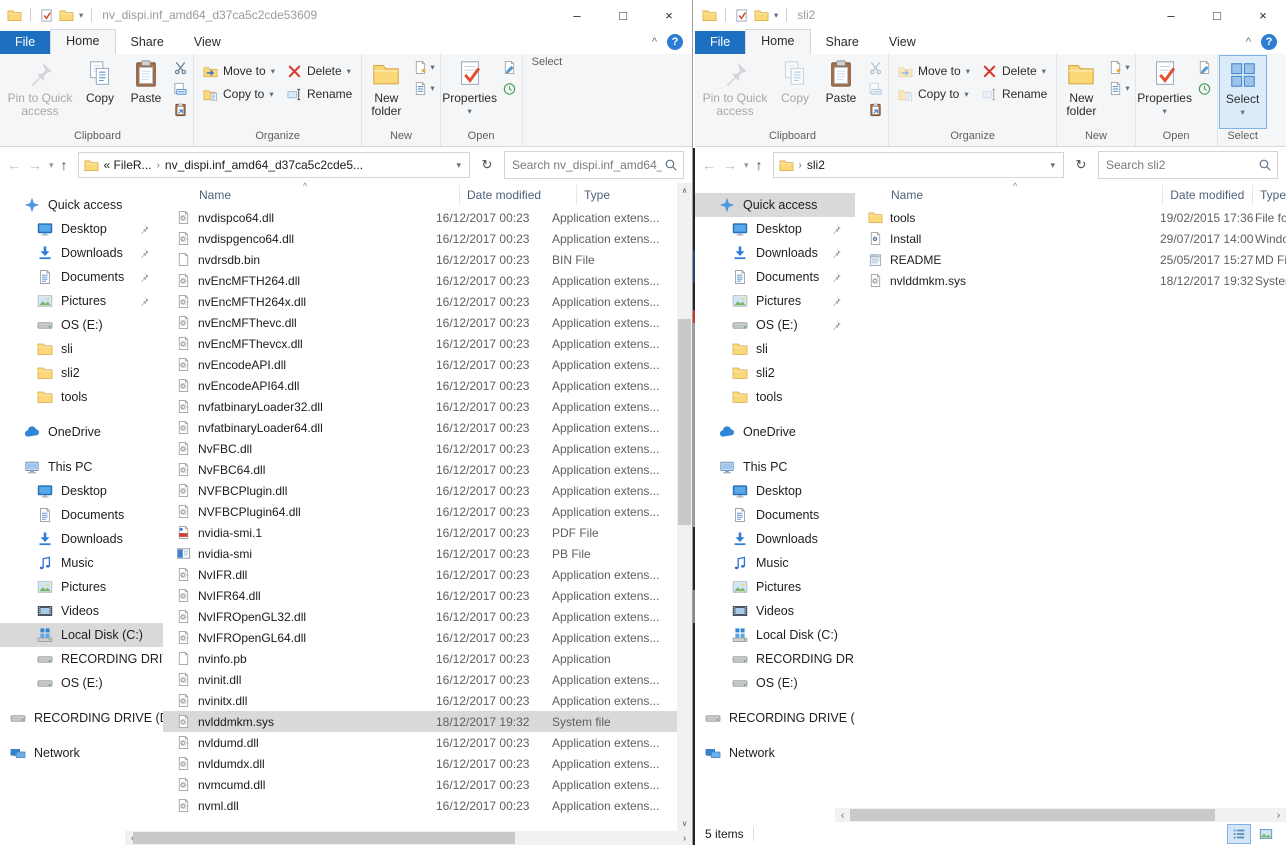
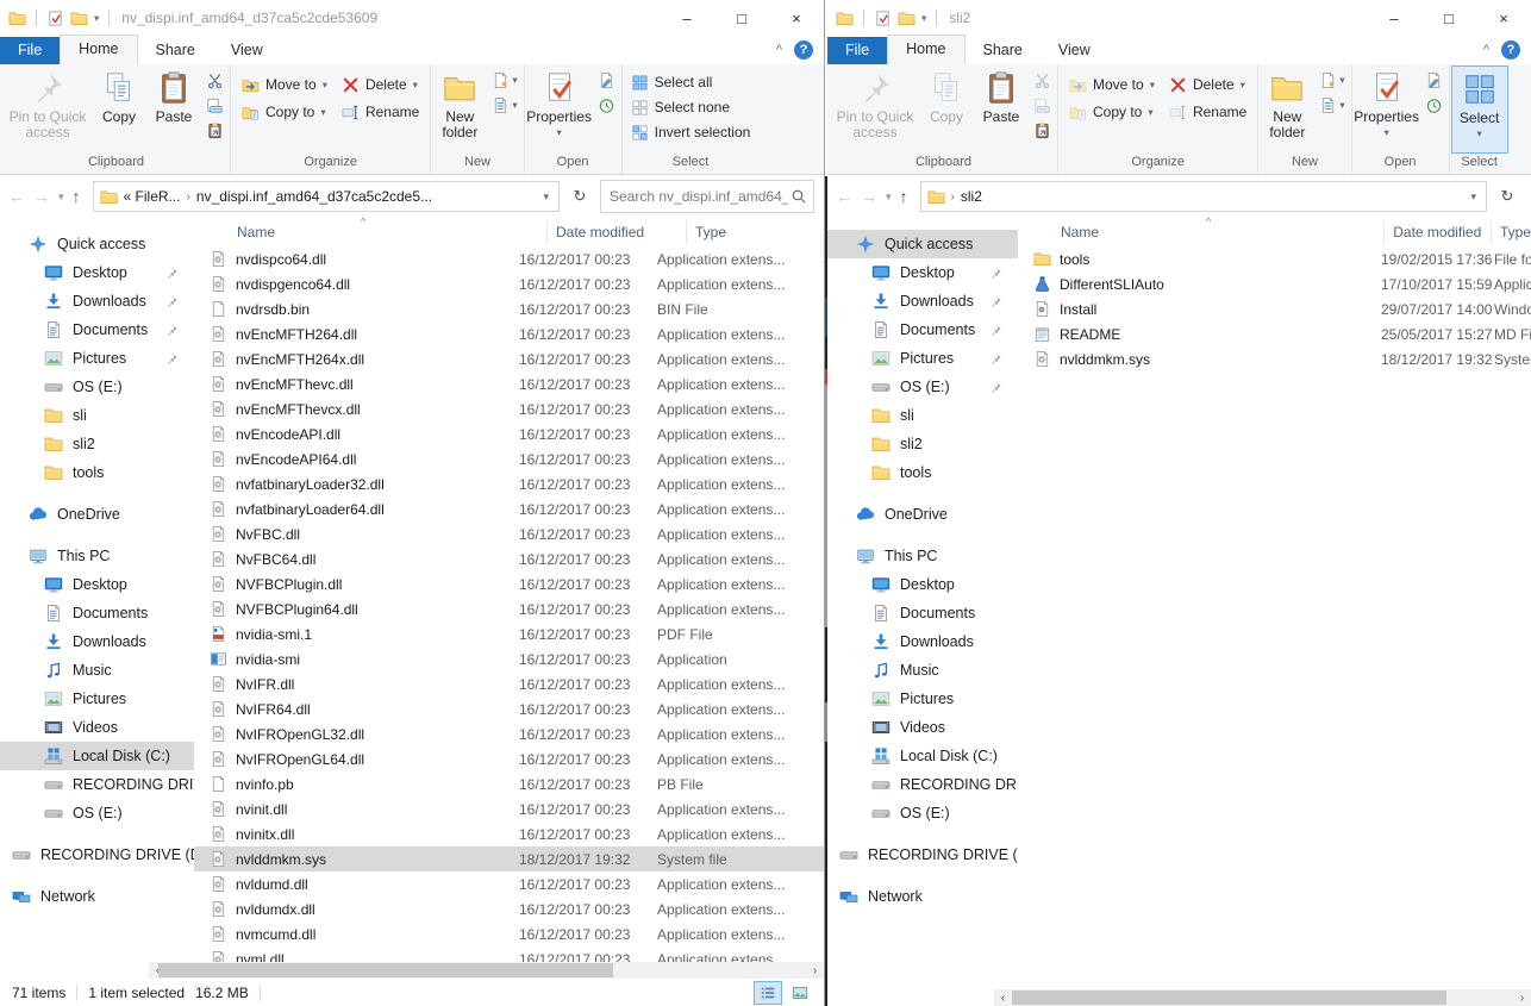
  ▾
  nv_dispi.inf_amd64_d37ca5c2cde53609
  –
  □
  ×
  File
  Home
  Share
  View
  ^
  ?
  Pin to Quick access
  Copy
  Paste
  Clipboard
  Move to
  ▾
  Delete
  ▾
  Copy to
  ▾
  Rename
  Organize
  New folder
  ▾
  ▾
  New
  Properties
  ▾
  Open
+ Select all
+ Select none
+ Invert selection
  Select
  ←
  →
  ▾
  ↑
  « FileR...
  ›
  nv_dispi.inf_amd64_d37ca5c2cde5...
  ▾
  ↻
  Search nv_dispi.inf_amd64_
  Quick access
  Desktop
  Downloads
  Documents
  Pictures
  OS (E:)
  sli
  sli2
  tools
  OneDrive
  This PC
  Desktop
  Documents
  Downloads
  Music
  Pictures
  Videos
  Local Disk (C:)
  RECORDING DRI
  OS (E:)
  RECORDING DRIVE (
  Network
  ^
  Name
  Date modified
  Type
  nvdispco64.dll
  16/12/2017 00:23
  Application extens...
  nvdispgenco64.dll
  16/12/2017 00:23
  Application extens...
  nvdrsdb.bin
  16/12/2017 00:23
  BIN File
  nvEncMFTH264.dll
  16/12/2017 00:23
  Application extens...
  nvEncMFTH264x.dll
  16/12/2017 00:23
  Application extens...
  nvEncMFThevc.dll
  16/12/2017 00:23
  Application extens...
  nvEncMFThevcx.dll
  16/12/2017 00:23
  Application extens...
  nvEncodeAPI.dll
  16/12/2017 00:23
  Application extens...
  nvEncodeAPI64.dll
  16/12/2017 00:23
  Application extens...
  nvfatbinaryLoader32.dll
  16/12/2017 00:23
  Application extens...
  nvfatbinaryLoader64.dll
  16/12/2017 00:23
  Application extens...
  NvFBC.dll
  16/12/2017 00:23
  Application extens...
  NvFBC64.dll
  16/12/2017 00:23
  Application extens...
  NVFBCPlugin.dll
  16/12/2017 00:23
  Application extens...
  NVFBCPlugin64.dll
  16/12/2017 00:23
  Application extens...
  nvidia-smi.1
  16/12/2017 00:23
  PDF File
  nvidia-smi
  16/12/2017 00:23
- PB File
+ Application
  NvIFR.dll
  16/12/2017 00:23
  Application extens...
  NvIFR64.dll
  16/12/2017 00:23
  Application extens...
  NvIFROpenGL32.dll
  16/12/2017 00:23
  Application extens...
  NvIFROpenGL64.dll
  16/12/2017 00:23
  Application extens...
  nvinfo.pb
  16/12/2017 00:23
- Application
+ PB File
  nvinit.dll
  16/12/2017 00:23
  Application extens...
  nvinitx.dll
  16/12/2017 00:23
  Application extens...
  nvlddmkm.sys
  18/12/2017 19:32
  System file
  nvldumd.dll
  16/12/2017 00:23
  Application extens...
  nvldumdx.dll
  16/12/2017 00:23
  Application extens...
  nvmcumd.dll
  16/12/2017 00:23
  Application extens...
  nvml.dll
  16/12/2017 00:23
  Application extens...
- ∧
- ∨
  ›
+ 71 items
+ 1 item selected
+ 16.2 MB
  ▾
  sli2
  –
  □
  ×
  File
  Home
  Share
  View
  ^
  ?
  Pin to Quick access
  Copy
  Paste
  Clipboard
  Move to
  ▾
  Delete
  ▾
  Copy to
  ▾
  Rename
  Organize
  New folder
  ▾
  ▾
  New
  Properties
  ▾
  Open
  Select
  ▾
  Select
  ←
  →
  ▾
  ↑
  ›
  sli2
  ▾
  ↻
- Search sli2
  Quick access
  Desktop
  Downloads
  Documents
  Pictures
  OS (E:)
  sli
  sli2
  tools
  OneDrive
  This PC
  Desktop
  Documents
  Downloads
  Music
  Pictures
  Videos
  Local Disk (C:)
  RECORDING DR
  OS (E:)
  RECORDING DRIVE (
  Network
  ^
  Name
  Date modified
  Type
  tools
  19/02/2015 17:36
  File fo
+ DifferentSLIAuto
+ 17/10/2017 15:59
+ Applic
  Install
  29/07/2017 14:00
  Wind
  README
  25/05/2017 15:27
  MD F
  nvlddmkm.sys
  18/12/2017 19:32
  Syste
  ‹
  ›
- 5 items
